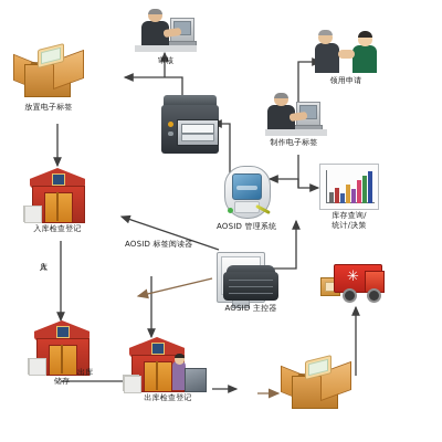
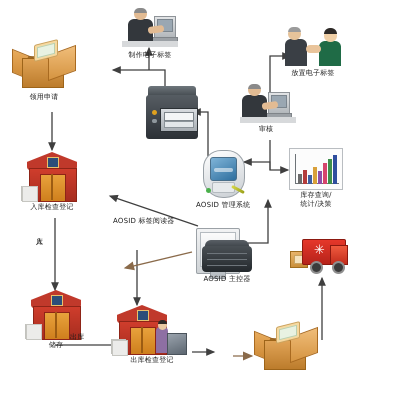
- 放置电子标签
+ 领用申请
- 审核
+ 制作电子标签
- 领用申请
+ 放置电子标签
- 制作电子标签
+ 审核
  AOSID 管理系统
  库存查询/
  统计/决策
  入库检查登记
  AOSID 标签阅读器
  AOSID 主控器
  储存
  出库检查登记
  ✳
  出库
